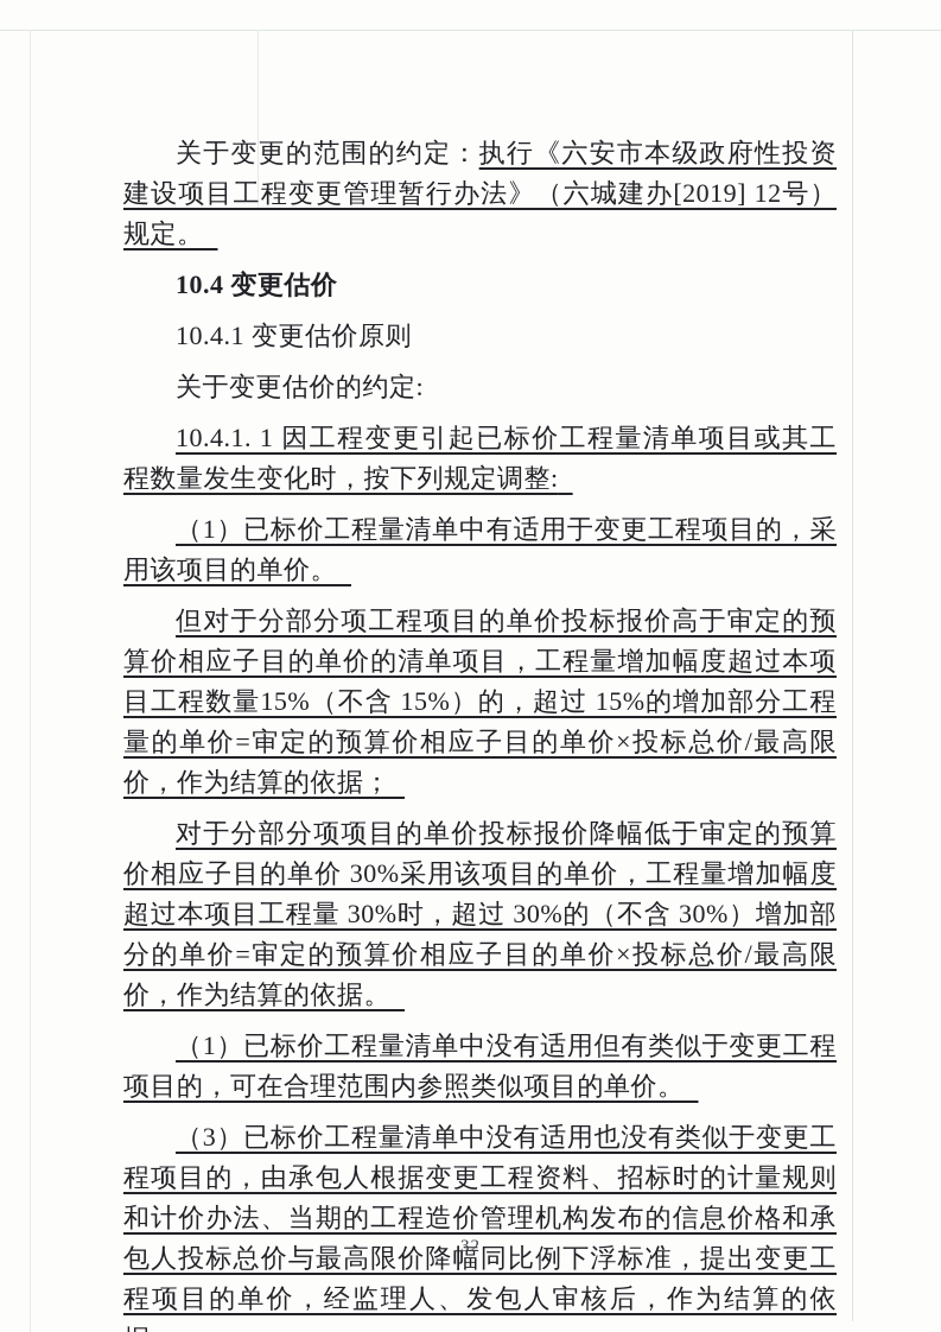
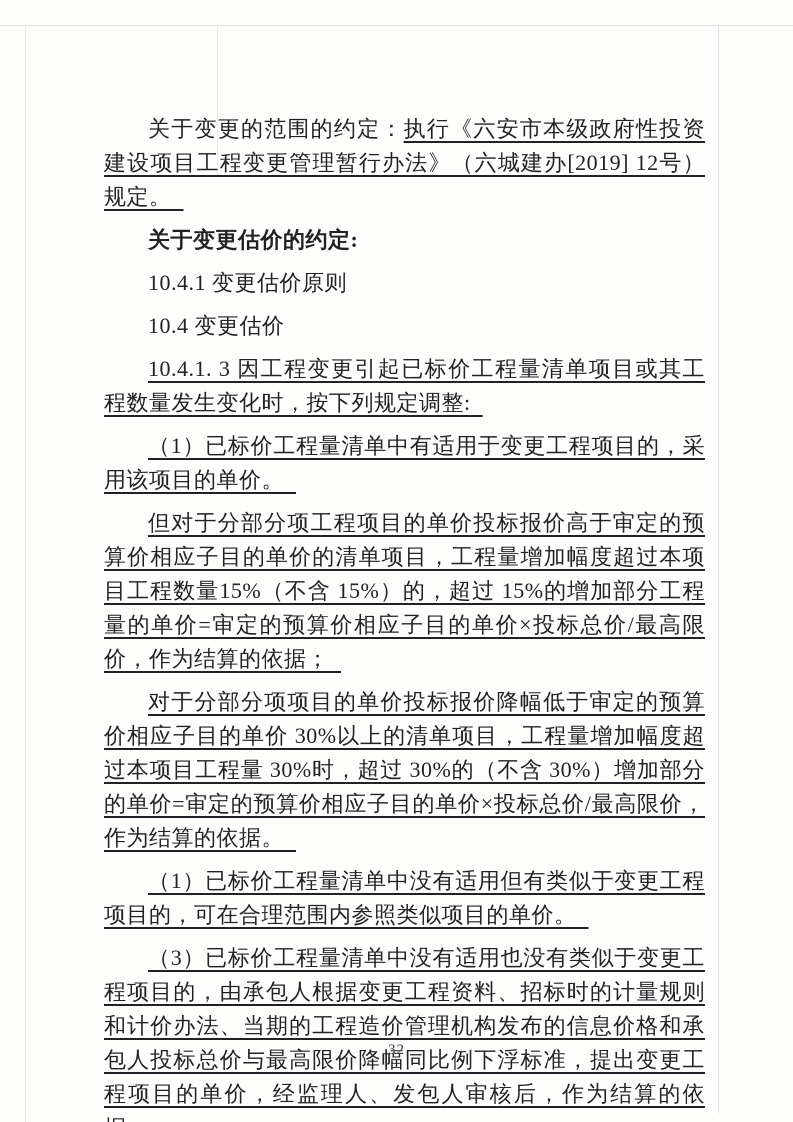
  关于变更的范围的约定：执行《六安市本级政府性投资建设项目工程变更管理暂行办法》（六城建办[2019] 12号）规定。
- 10.4 变更估价
+ 关于变更估价的约定:
  10.4.1 变更估价原则
- 关于变更估价的约定:
+ 10.4 变更估价
- 10.4.1. 1 因工程变更引起已标价工程量清单项目或其工程数量发生变化时，按下列规定调整:
+ 10.4.1. 3 因工程变更引起已标价工程量清单项目或其工程数量发生变化时，按下列规定调整:
  （1）已标价工程量清单中有适用于变更工程项目的，采用该项目的单价。
  但对于分部分项工程项目的单价投标报价高于审定的预算价相应子目的单价的清单项目，工程量增加幅度超过本项目工程数量15%（不含 15%）的，超过 15%的增加部分工程量的单价=审定的预算价相应子目的单价×投标总价/最高限价，作为结算的依据；
- 对于分部分项项目的单价投标报价降幅低于审定的预算价相应子目的单价 30%采用该项目的单价，工程量增加幅度超过本项目工程量 30%时，超过 30%的（不含 30%）增加部分的单价=审定的预算价相应子目的单价×投标总价/最高限价，作为结算的依据。
+ 对于分部分项项目的单价投标报价降幅低于审定的预算价相应子目的单价 30%以上的清单项目，工程量增加幅度超过本项目工程量 30%时，超过 30%的（不含 30%）增加部分的单价=审定的预算价相应子目的单价×投标总价/最高限价，作为结算的依据。
  （1）已标价工程量清单中没有适用但有类似于变更工程项目的，可在合理范围内参照类似项目的单价。
  （3）已标价工程量清单中没有适用也没有类似于变更工程项目的，由承包人根据变更工程资料、招标时的计量规则和计价办法、当期的工程造价管理机构发布的信息价格和承包人投标总价与最高限价降幅同比例下浮标准，提出变更工程项目的单价，经监理人、发包人审核后，作为结算的依
  32
